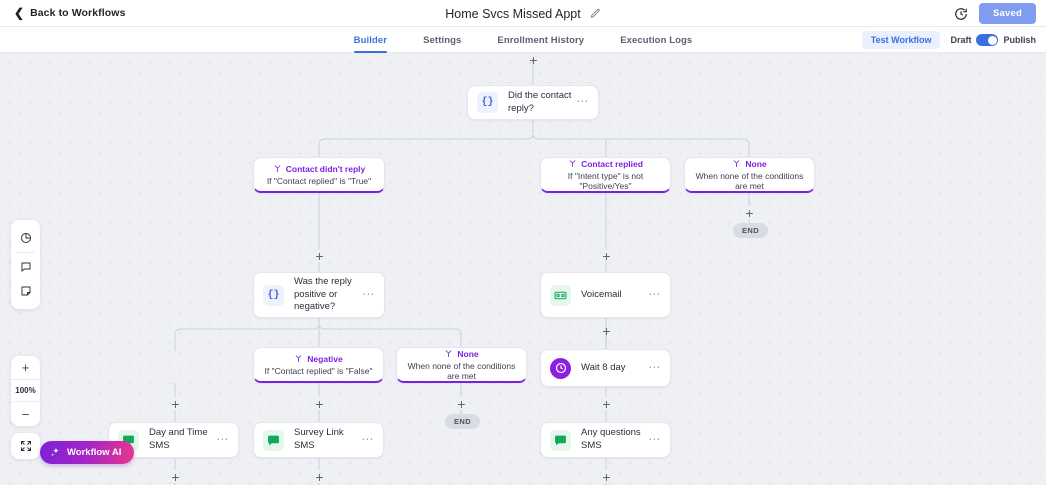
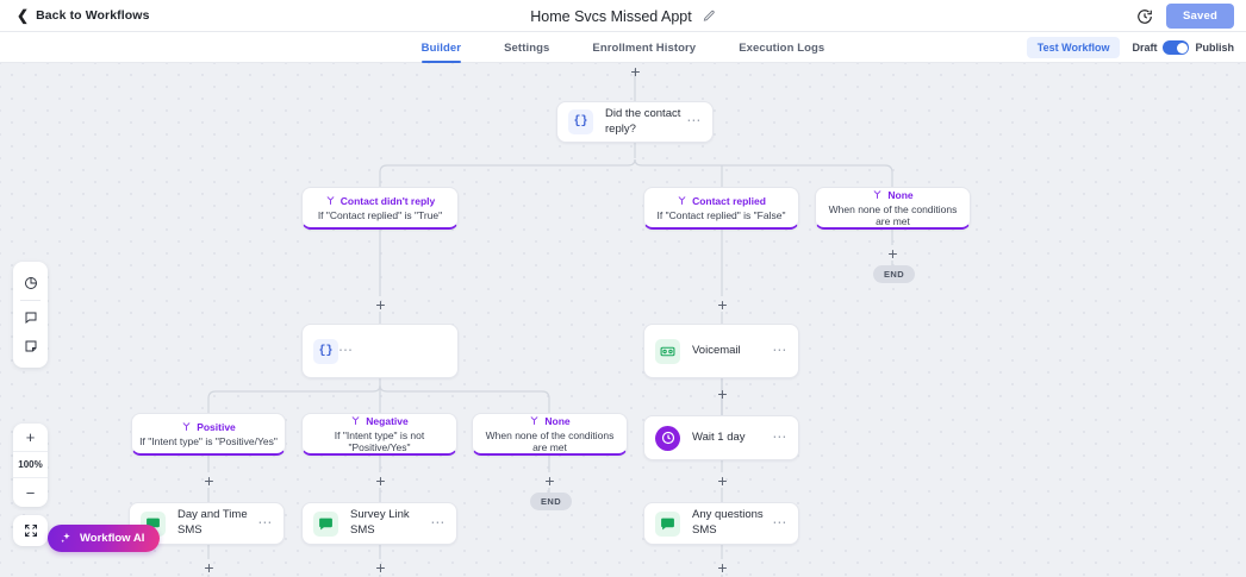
  ❮
  Back to Workflows
  Home Svcs Missed Appt
  Saved
  Builder
  Settings
  Enrollment History
  Execution Logs
  Test Workflow
  Draft
  Publish
  {}
  Did the contact reply?
  ⋯
  {}
- Was the reply positive or negative?
  ⋯
  Voicemail
  ⋯
- Wait 8 day
+ Wait 1 day
  ⋯
  Day and Time SMS
  ⋯
  Survey Link SMS
  ⋯
  Any questions SMS
  ⋯
  Contact didn't reply
  If "Contact replied" is "True"
  Contact replied
- If "Intent type" is not "Positive/Yes"
+ If "Contact replied" is "False"
  None
  When none of the conditions are met
+ Positive
+ If "Intent type" is "Positive/Yes"
  Negative
- If "Contact replied" is "False"
+ If "Intent type" is not "Positive/Yes"
  None
  When none of the conditions are met
  +
  +
  +
  +
  +
  +
  +
  +
  +
  +
  +
  +
  END
  END
  +
  100%
  −
  Workflow AI
